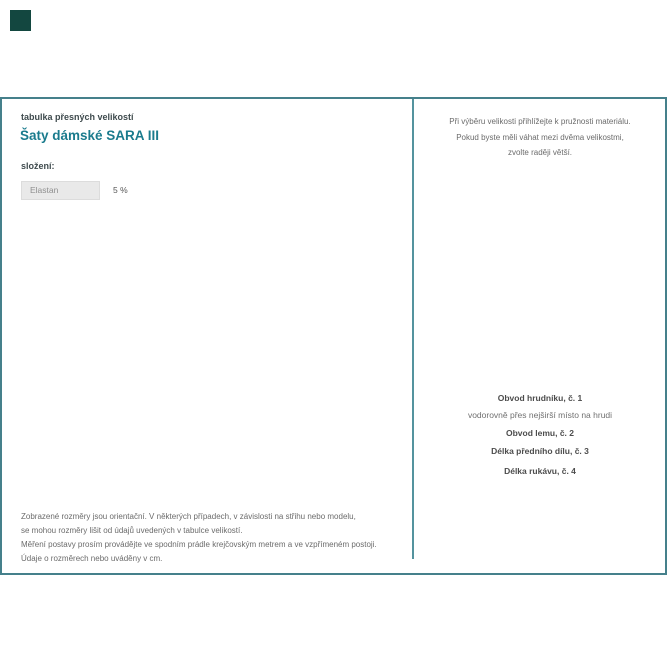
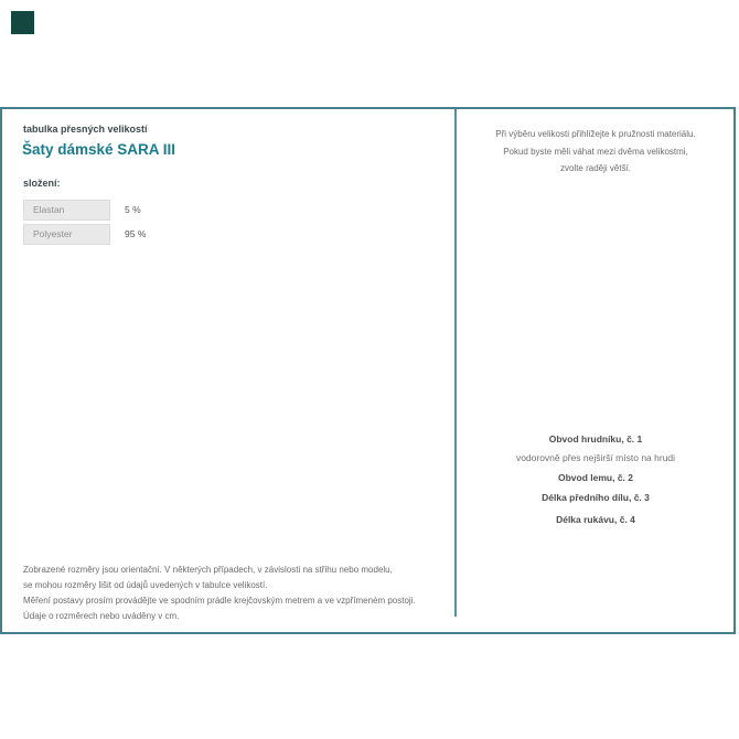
  tabulka přesných velikostí
  Šaty dámské SARA III
  složení:
  Elastan
  5 %
+ Polyester
+ 95 %
  Zobrazené rozměry jsou orientační. V některých případech, v závislosti na střihu nebo modelu,
  se mohou rozměry lišit od údajů uvedených v tabulce velikostí.
  Měření postavy prosím provádějte ve spodním prádle krejčovským metrem a ve vzpřímeném postoji.
  Údaje o rozměrech nebo uváděny v cm.
  Při výběru velikosti přihlížejte k pružnosti materiálu.
  Pokud byste měli váhat mezi dvěma velikostmi,
  zvolte raději větší.
  Obvod hrudníku, č. 1
  vodorovně přes nejširší místo na hrudi
  Obvod lemu, č. 2
  Délka předního dílu, č. 3
  Délka rukávu, č. 4
